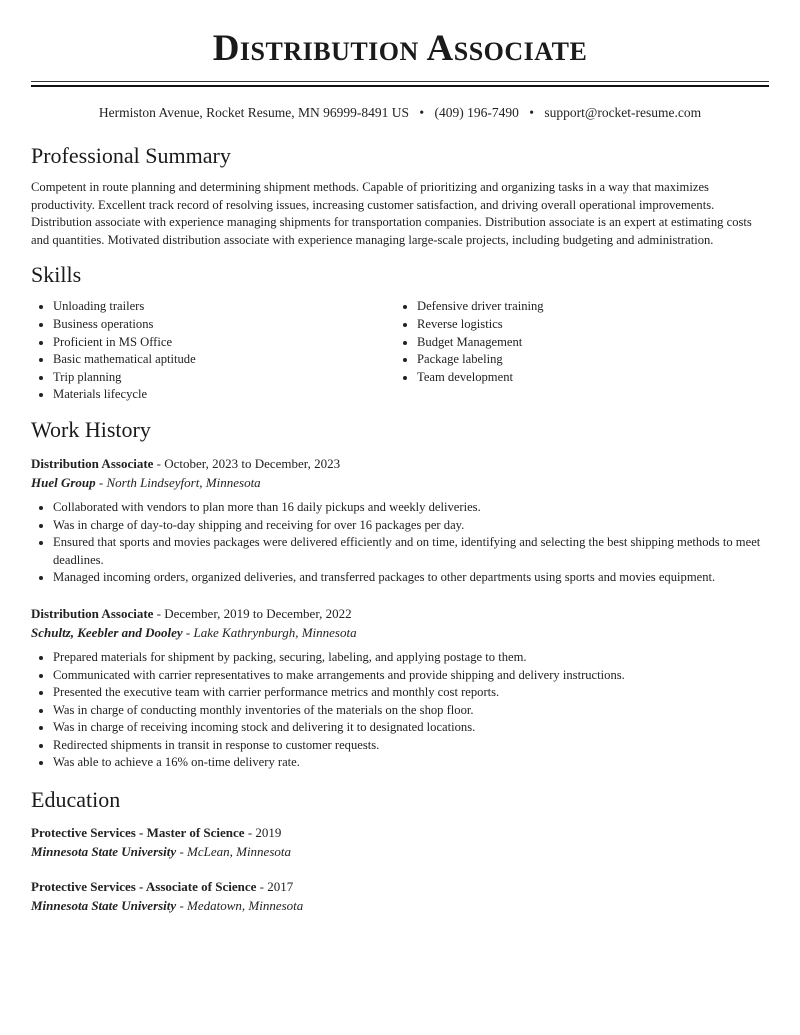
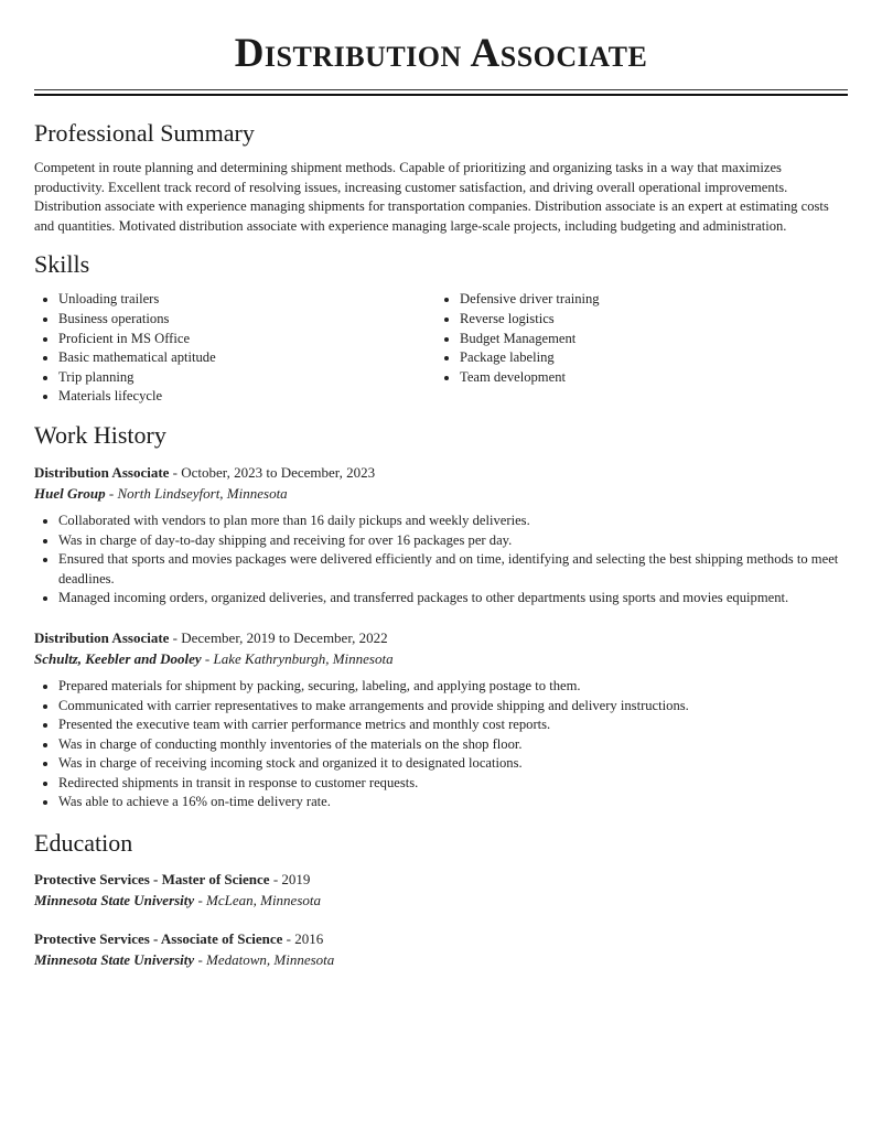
  Distribution Associate
- Hermiston Avenue, Rocket Resume, MN 96999-8491 US • (409) 196-7490 • support@rocket-resume.com
  Professional Summary
  Competent in route planning and determining shipment methods. Capable of prioritizing and organizing tasks in a way that maximizes productivity. Excellent track record of resolving issues, increasing customer satisfaction, and driving overall operational improvements. Distribution associate with experience managing shipments for transportation companies. Distribution associate is an expert at estimating costs and quantities. Motivated distribution associate with experience managing large-scale projects, including budgeting and administration.
  Skills
  Unloading trailers
  Business operations
  Proficient in MS Office
  Basic mathematical aptitude
  Trip planning
  Materials lifecycle
  Defensive driver training
  Reverse logistics
  Budget Management
  Package labeling
  Team development
  Work History
  Distribution Associate - October, 2023 to December, 2023
  Huel Group - North Lindseyfort, Minnesota
  Collaborated with vendors to plan more than 16 daily pickups and weekly deliveries.
  Was in charge of day-to-day shipping and receiving for over 16 packages per day.
  Ensured that sports and movies packages were delivered efficiently and on time, identifying and selecting the best shipping methods to meet deadlines.
  Managed incoming orders, organized deliveries, and transferred packages to other departments using sports and movies equipment.
  Distribution Associate - December, 2019 to December, 2022
  Schultz, Keebler and Dooley - Lake Kathrynburgh, Minnesota
  Prepared materials for shipment by packing, securing, labeling, and applying postage to them.
  Communicated with carrier representatives to make arrangements and provide shipping and delivery instructions.
  Presented the executive team with carrier performance metrics and monthly cost reports.
  Was in charge of conducting monthly inventories of the materials on the shop floor.
- Was in charge of receiving incoming stock and delivering it to designated locations.
+ Was in charge of receiving incoming stock and organized it to designated locations.
  Redirected shipments in transit in response to customer requests.
  Was able to achieve a 16% on-time delivery rate.
  Education
  Protective Services - Master of Science - 2019
  Minnesota State University - McLean, Minnesota
- Protective Services - Associate of Science - 2017
+ Protective Services - Associate of Science - 2016
  Minnesota State University - Medatown, Minnesota
